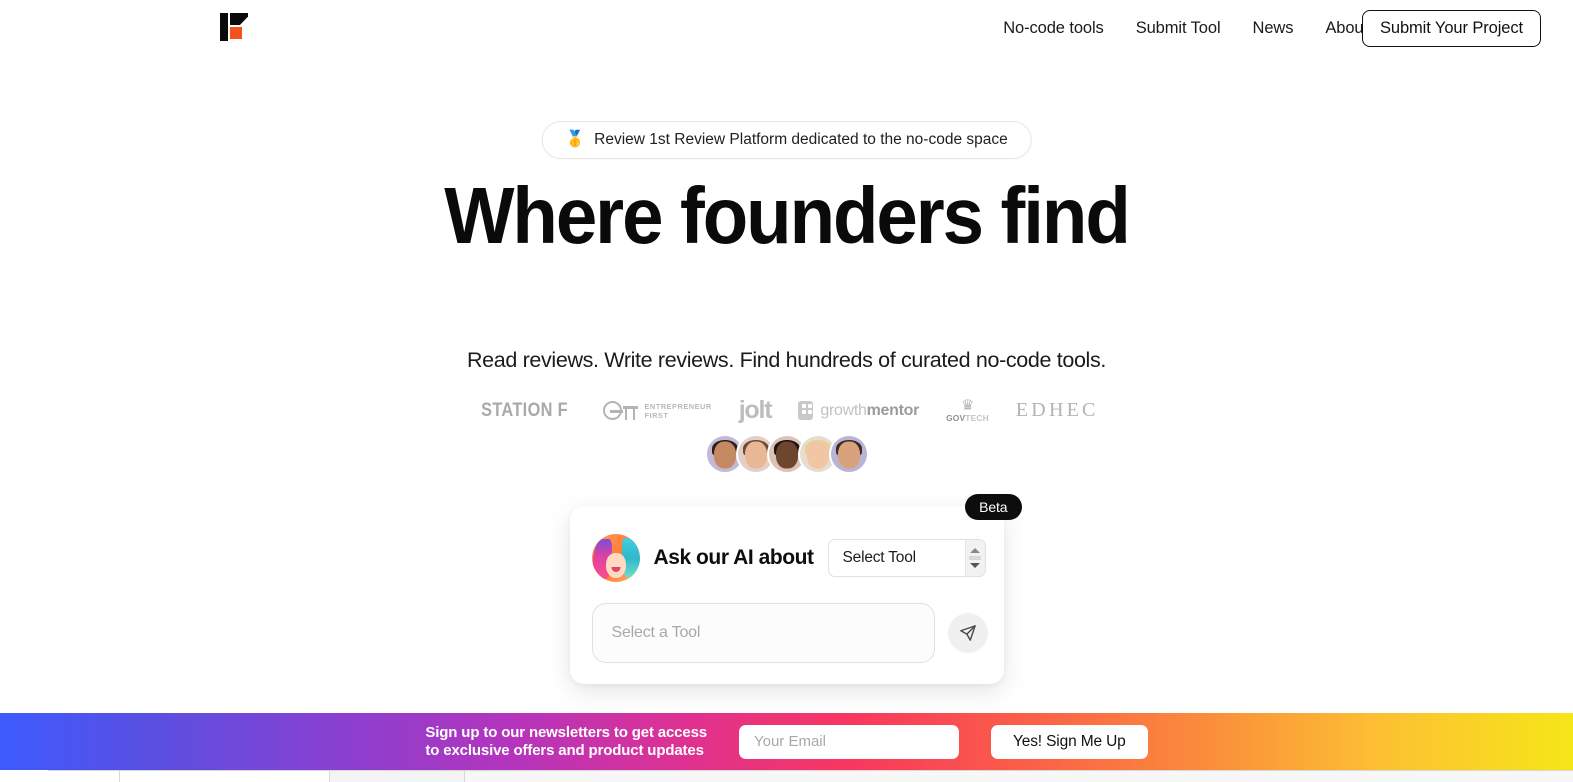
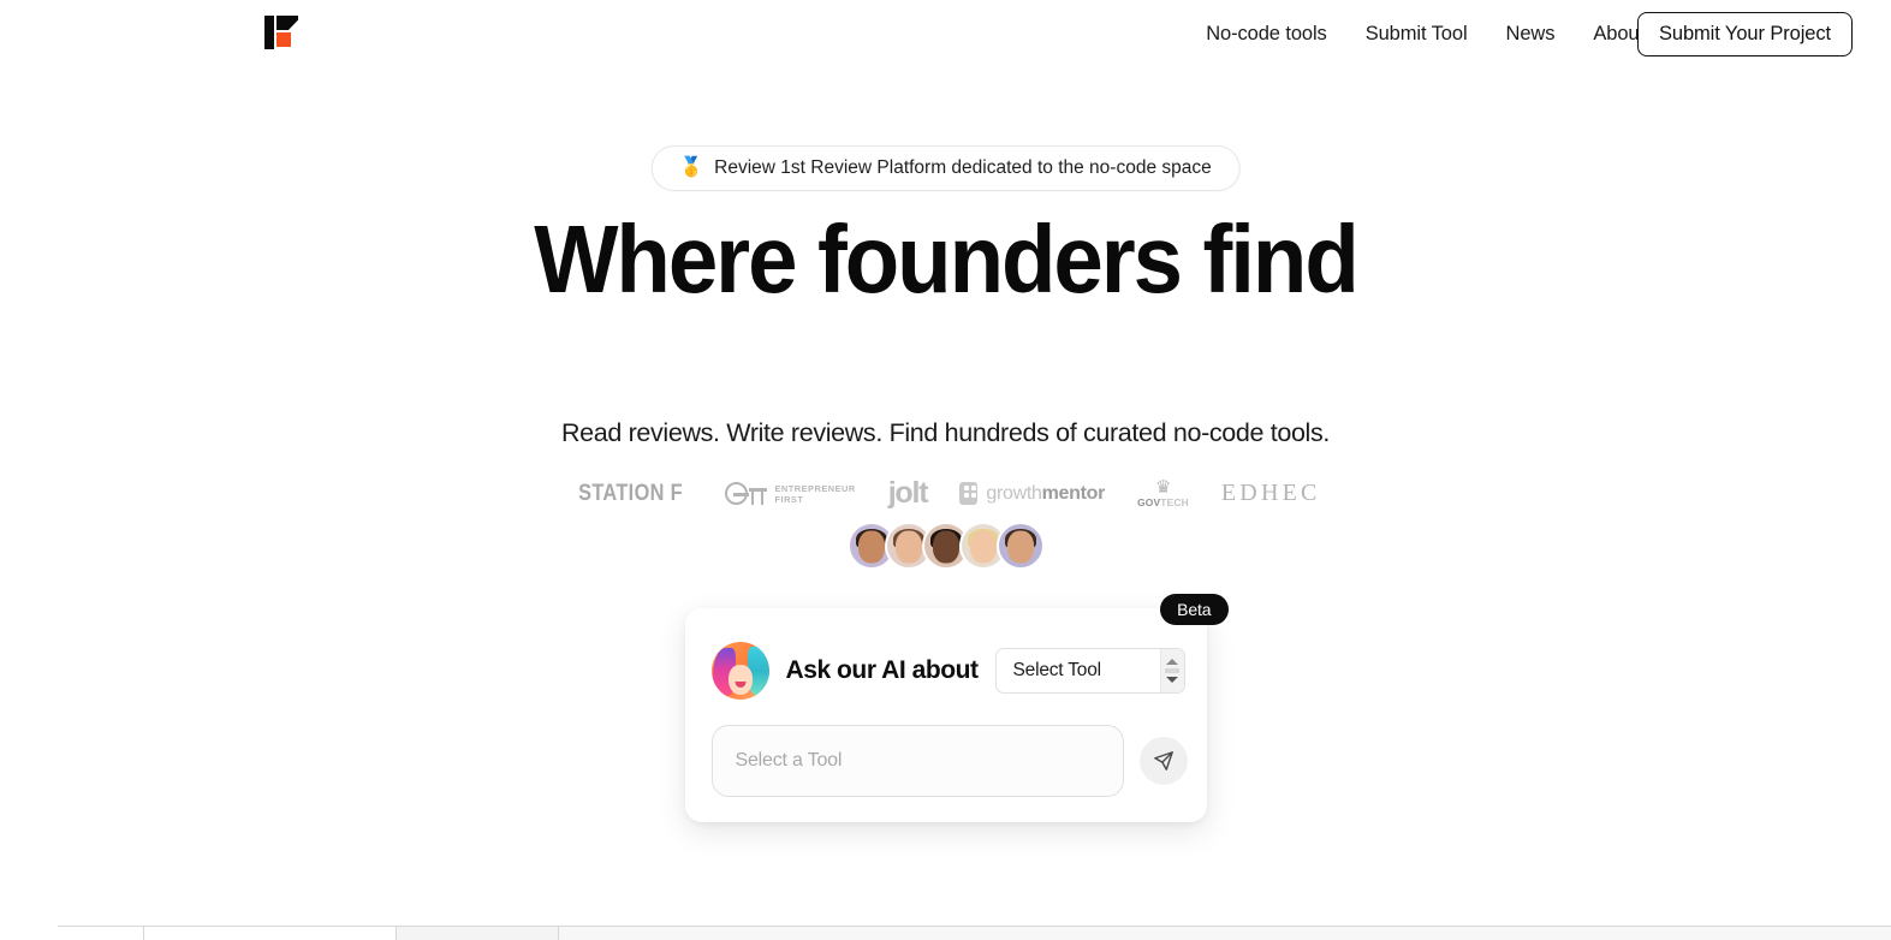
  No-code tools
  Submit Tool
  News
  Abou
  Submit Your Project
  🥇
  Review 1st Review Platform dedicated to the no-code space
  Where founders find
  Read reviews. Write reviews. Find hundreds of curated no-code tools.
  STATION F
  ENTREPRENEUR
  FIRST
  jolt
  growthmentor
  ♛
  GOVTECH
  EDHEC
  Beta
  Ask our AI about
  Select Tool
  Select a Tool
- Sign up to our newsletters to get access
- to exclusive offers and product updates
- Your Email
- Yes! Sign Me Up
